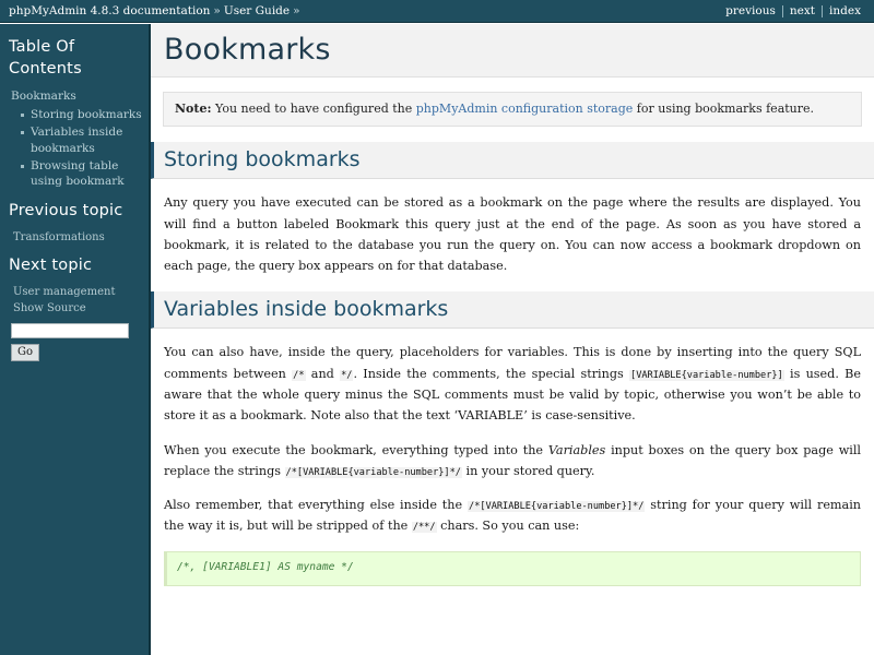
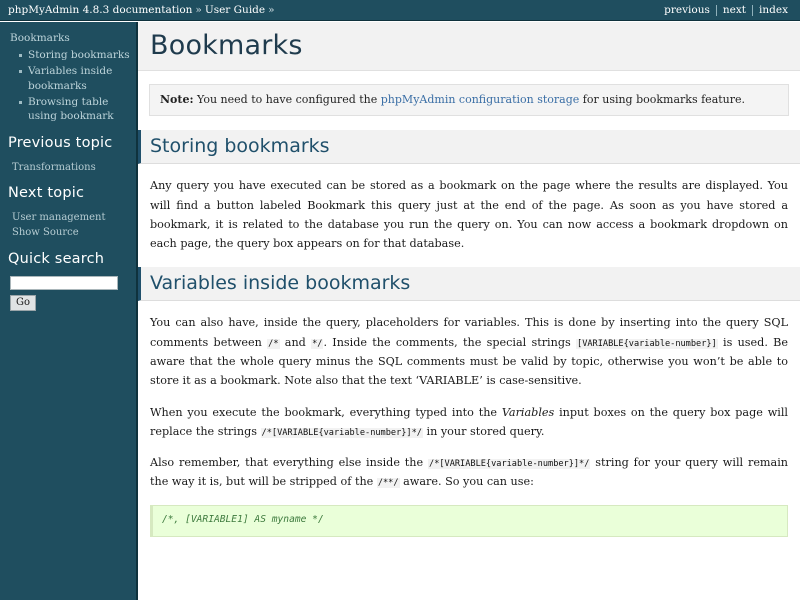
  phpMyAdmin 4.8.3 documentation
  »
  User Guide
  »
  previous
  next
  index
- Table Of Contents
  Bookmarks
  Storing bookmarks
  Variables inside bookmarks
  Browsing table using bookmark
  Previous topic
  Transformations
  Next topic
  User management
  Show Source
+ Quick search
  Go
  Bookmarks
  Note: You need to have configured the phpMyAdmin configuration storage for using bookmarks feature.
  Storing bookmarks
  Any query you have executed can be stored as a bookmark on the page where the results are displayed. You will find a button labeled Bookmark this query just at the end of the page. As soon as you have stored a bookmark, it is related to the database you run the query on. You can now access a bookmark dropdown on each page, the query box appears on for that database.
  Variables inside bookmarks
  You can also have, inside the query, placeholders for variables. This is done by inserting into the query SQL comments between /* and */. Inside the comments, the special strings [VARIABLE{variable-number}] is used. Be aware that the whole query minus the SQL comments must be valid by topic, otherwise you won’t be able to store it as a bookmark. Note also that the text ‘VARIABLE’ is case-sensitive.
  When you execute the bookmark, everything typed into the Variables input boxes on the query box page will replace the strings /*[VARIABLE{variable-number}]*/ in your stored query.
- Also remember, that everything else inside the /*[VARIABLE{variable-number}]*/ string for your query will remain the way it is, but will be stripped of the /**/ chars. So you can use:
+ Also remember, that everything else inside the /*[VARIABLE{variable-number}]*/ string for your query will remain the way it is, but will be stripped of the /**/ aware. So you can use:
  /*, [VARIABLE1] AS myname */
